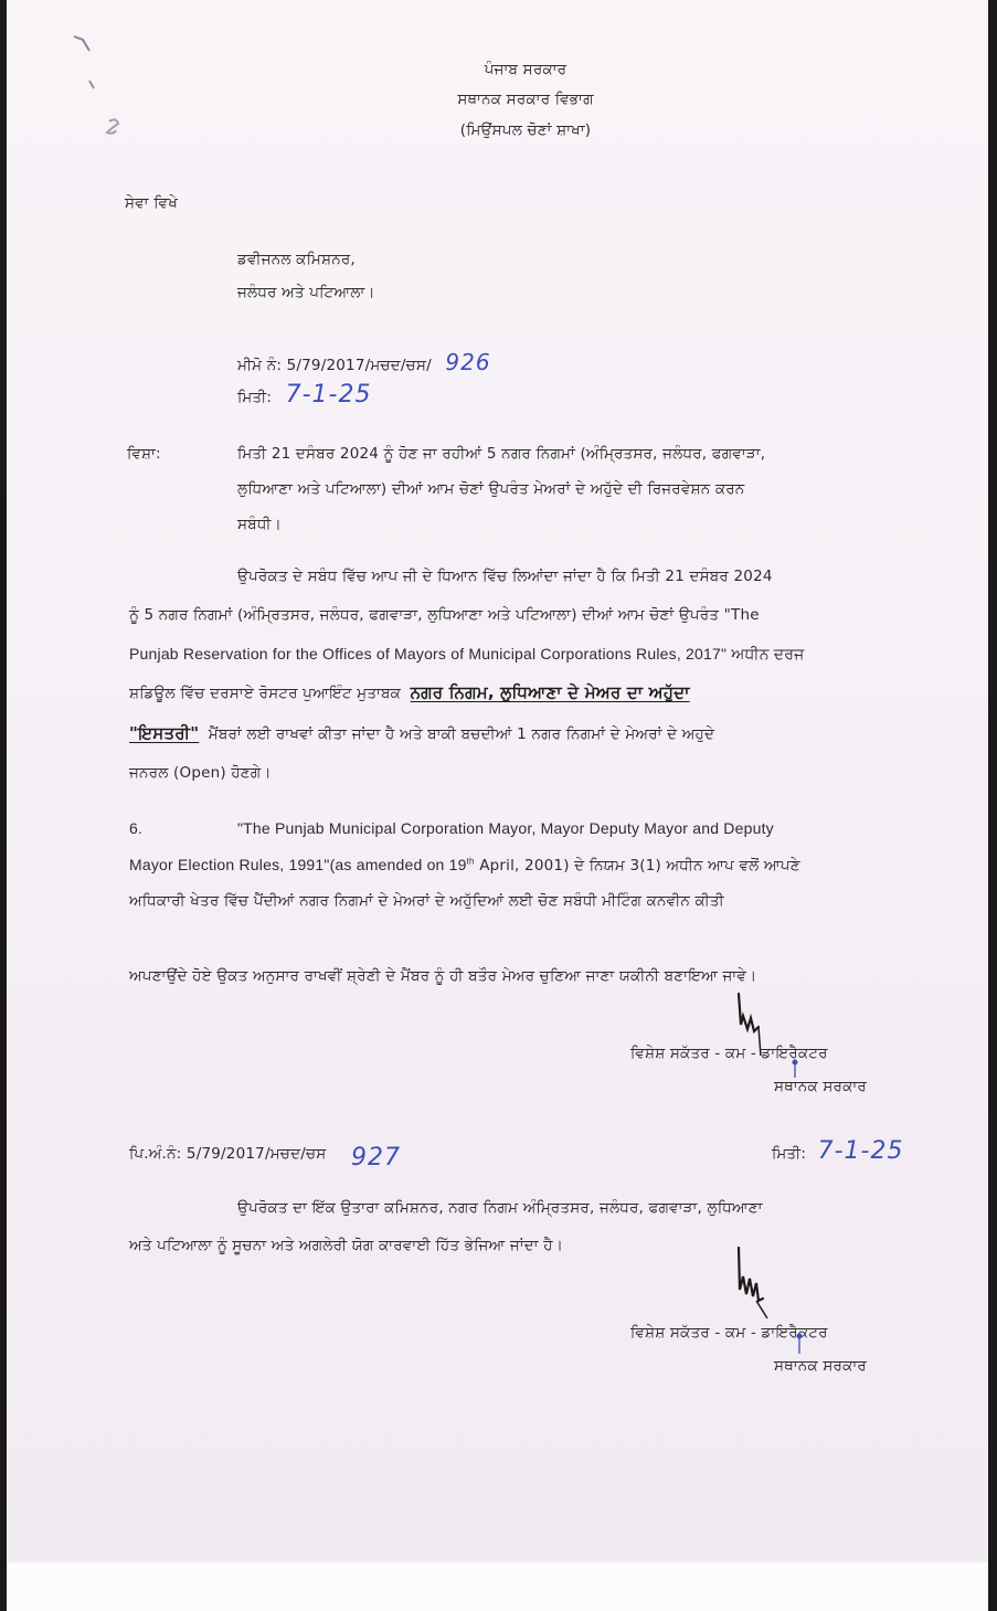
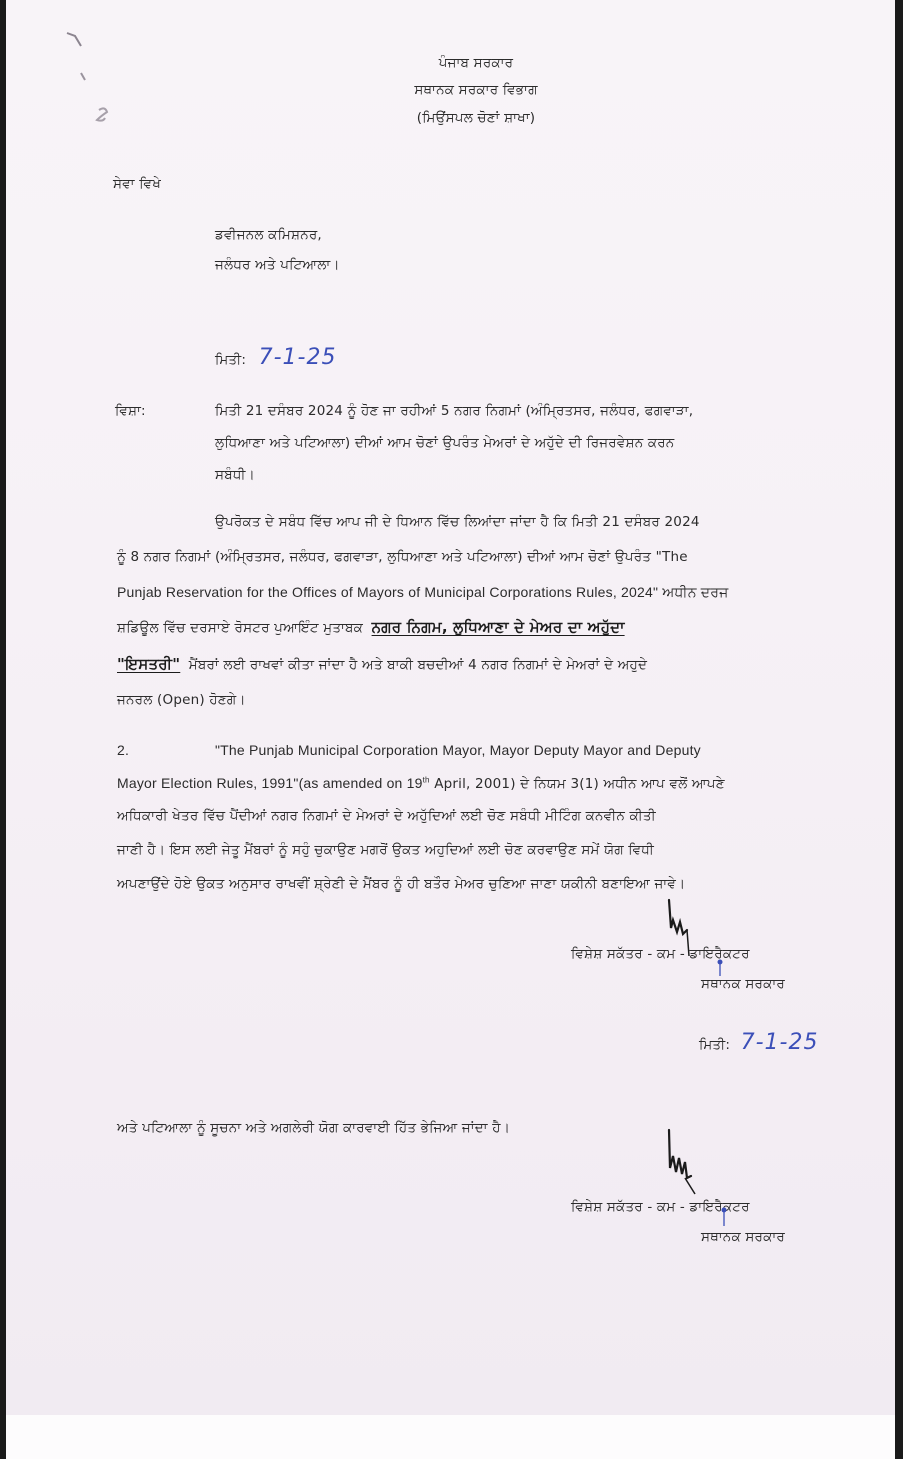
  ਪੰਜਾਬ ਸਰਕਾਰ
  ਸਥਾਨਕ ਸਰਕਾਰ ਵਿਭਾਗ
  (ਮਿਉਂਸਪਲ ਚੋਣਾਂ ਸ਼ਾਖਾ)
  ਸੇਵਾ ਵਿਖੇ
  ਡਵੀਜਨਲ ਕਮਿਸ਼ਨਰ,
  ਜਲੰਧਰ ਅਤੇ ਪਟਿਆਲਾ।
- ਮੀਮੋ ਨੰ: 5/79/2017/ਮਚਦ/ਚਸ/ 926
  ਮਿਤੀ: 7-1-25
  ਵਿਸ਼ਾ:
  ਮਿਤੀ 21 ਦਸੰਬਰ 2024 ਨੂੰ ਹੋਣ ਜਾ ਰਹੀਆਂ 5 ਨਗਰ ਨਿਗਮਾਂ (ਅੰਮ੍ਰਿਤਸਰ, ਜਲੰਧਰ, ਫਗਵਾੜਾ,
  ਲੁਧਿਆਣਾ ਅਤੇ ਪਟਿਆਲਾ) ਦੀਆਂ ਆਮ ਚੋਣਾਂ ਉਪਰੰਤ ਮੇਅਰਾਂ ਦੇ ਅਹੁੱਦੇ ਦੀ ਰਿਜਰਵੇਸ਼ਨ ਕਰਨ
  ਸਬੰਧੀ।
  ਉਪਰੋਕਤ ਦੇ ਸਬੰਧ ਵਿੱਚ ਆਪ ਜੀ ਦੇ ਧਿਆਨ ਵਿੱਚ ਲਿਆਂਦਾ ਜਾਂਦਾ ਹੈ ਕਿ ਮਿਤੀ 21 ਦਸੰਬਰ 2024
- ਨੂੰ 5 ਨਗਰ ਨਿਗਮਾਂ (ਅੰਮ੍ਰਿਤਸਰ, ਜਲੰਧਰ, ਫਗਵਾੜਾ, ਲੁਧਿਆਣਾ ਅਤੇ ਪਟਿਆਲਾ) ਦੀਆਂ ਆਮ ਚੋਣਾਂ ਉਪਰੰਤ "The
+ ਨੂੰ 8 ਨਗਰ ਨਿਗਮਾਂ (ਅੰਮ੍ਰਿਤਸਰ, ਜਲੰਧਰ, ਫਗਵਾੜਾ, ਲੁਧਿਆਣਾ ਅਤੇ ਪਟਿਆਲਾ) ਦੀਆਂ ਆਮ ਚੋਣਾਂ ਉਪਰੰਤ "The
- Punjab Reservation for the Offices of Mayors of Municipal Corporations Rules, 2017" ਅਧੀਨ ਦਰਜ
+ Punjab Reservation for the Offices of Mayors of Municipal Corporations Rules, 2024" ਅਧੀਨ ਦਰਜ
  ਸ਼ਡਿਊਲ ਵਿੱਚ ਦਰਸਾਏ ਰੋਸਟਰ ਪੁਆਇੰਟ ਮੁਤਾਬਕ ਨਗਰ ਨਿਗਮ, ਲੁਧਿਆਣਾ ਦੇ ਮੇਅਰ ਦਾ ਅਹੁੱਦਾ
- "ਇਸਤਰੀ" ਮੈਂਬਰਾਂ ਲਈ ਰਾਖਵਾਂ ਕੀਤਾ ਜਾਂਦਾ ਹੈ ਅਤੇ ਬਾਕੀ ਬਚਦੀਆਂ 1 ਨਗਰ ਨਿਗਮਾਂ ਦੇ ਮੇਅਰਾਂ ਦੇ ਅਹੁਦੇ
+ "ਇਸਤਰੀ" ਮੈਂਬਰਾਂ ਲਈ ਰਾਖਵਾਂ ਕੀਤਾ ਜਾਂਦਾ ਹੈ ਅਤੇ ਬਾਕੀ ਬਚਦੀਆਂ 4 ਨਗਰ ਨਿਗਮਾਂ ਦੇ ਮੇਅਰਾਂ ਦੇ ਅਹੁਦੇ
  ਜਨਰਲ (Open) ਹੋਣਗੇ।
- 6.
+ 2.
  "The Punjab Municipal Corporation Mayor, Mayor Deputy Mayor and Deputy
  Mayor Election Rules, 1991"(as amended on 19th April, 2001) ਦੇ ਨਿਯਮ 3(1) ਅਧੀਨ ਆਪ ਵਲੋਂ ਆਪਣੇ
  ਅਧਿਕਾਰੀ ਖੇਤਰ ਵਿੱਚ ਪੈਂਦੀਆਂ ਨਗਰ ਨਿਗਮਾਂ ਦੇ ਮੇਅਰਾਂ ਦੇ ਅਹੁੱਦਿਆਂ ਲਈ ਚੋਣ ਸਬੰਧੀ ਮੀਟਿੰਗ ਕਨਵੀਨ ਕੀਤੀ
+ ਜਾਣੀ ਹੈ। ਇਸ ਲਈ ਜੇਤੂ ਮੈਂਬਰਾਂ ਨੂੰ ਸਹੁੰ ਚੁਕਾਉਣ ਮਗਰੋਂ ਉਕਤ ਅਹੁਦਿਆਂ ਲਈ ਚੋਣ ਕਰਵਾਉਣ ਸਮੇਂ ਯੋਗ ਵਿਧੀ
  ਅਪਣਾਉਂਦੇ ਹੋਏ ਉਕਤ ਅਨੁਸਾਰ ਰਾਖਵੀਂ ਸ਼੍ਰੇਣੀ ਦੇ ਮੈਂਬਰ ਨੂੰ ਹੀ ਬਤੌਰ ਮੇਅਰ ਚੁਣਿਆ ਜਾਣਾ ਯਕੀਨੀ ਬਣਾਇਆ ਜਾਵੇ।
  ਵਿਸ਼ੇਸ਼ ਸਕੱਤਰ - ਕਮ - ਡਾਇਰੈਕਟਰ
  ਸਥਾਨਕ ਸਰਕਾਰ
- ਪਿ.ਅੰ.ਨੰ: 5/79/2017/ਮਚਦ/ਚਸ 927
  ਮਿਤੀ: 7-1-25
- ਉਪਰੋਕਤ ਦਾ ਇੱਕ ਉਤਾਰਾ ਕਮਿਸ਼ਨਰ, ਨਗਰ ਨਿਗਮ ਅੰਮ੍ਰਿਤਸਰ, ਜਲੰਧਰ, ਫਗਵਾੜਾ, ਲੁਧਿਆਣਾ
  ਅਤੇ ਪਟਿਆਲਾ ਨੂੰ ਸੂਚਨਾ ਅਤੇ ਅਗਲੇਰੀ ਯੋਗ ਕਾਰਵਾਈ ਹਿੱਤ ਭੇਜਿਆ ਜਾਂਦਾ ਹੈ।
  ਵਿਸ਼ੇਸ਼ ਸਕੱਤਰ - ਕਮ - ਡਾਇਰੈਕਟਰ
  ਸਥਾਨਕ ਸਰਕਾਰ
